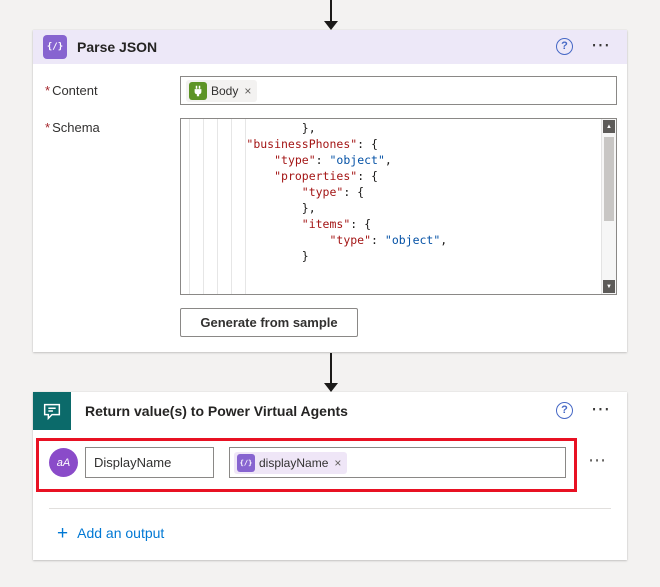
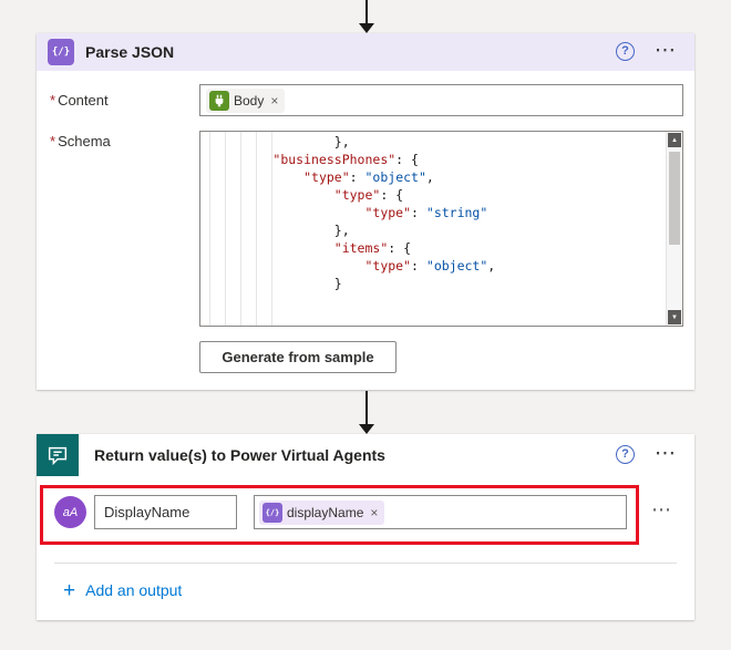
  {/}
  Parse JSON
  ?
  ⋯
  * Content
  Body
  ×
  * Schema
  },
  "businessPhones": {
  "type": "object",
- "properties": {
  "type": {
+ "type": "string"
  },
  "items": {
  "type": "object",
  }
  Generate from sample
  Return value(s) to Power Virtual Agents
  ?
  ⋯
  aA
  DisplayName
  {/}
  displayName
  ×
  ⋯
  +
  Add an output
